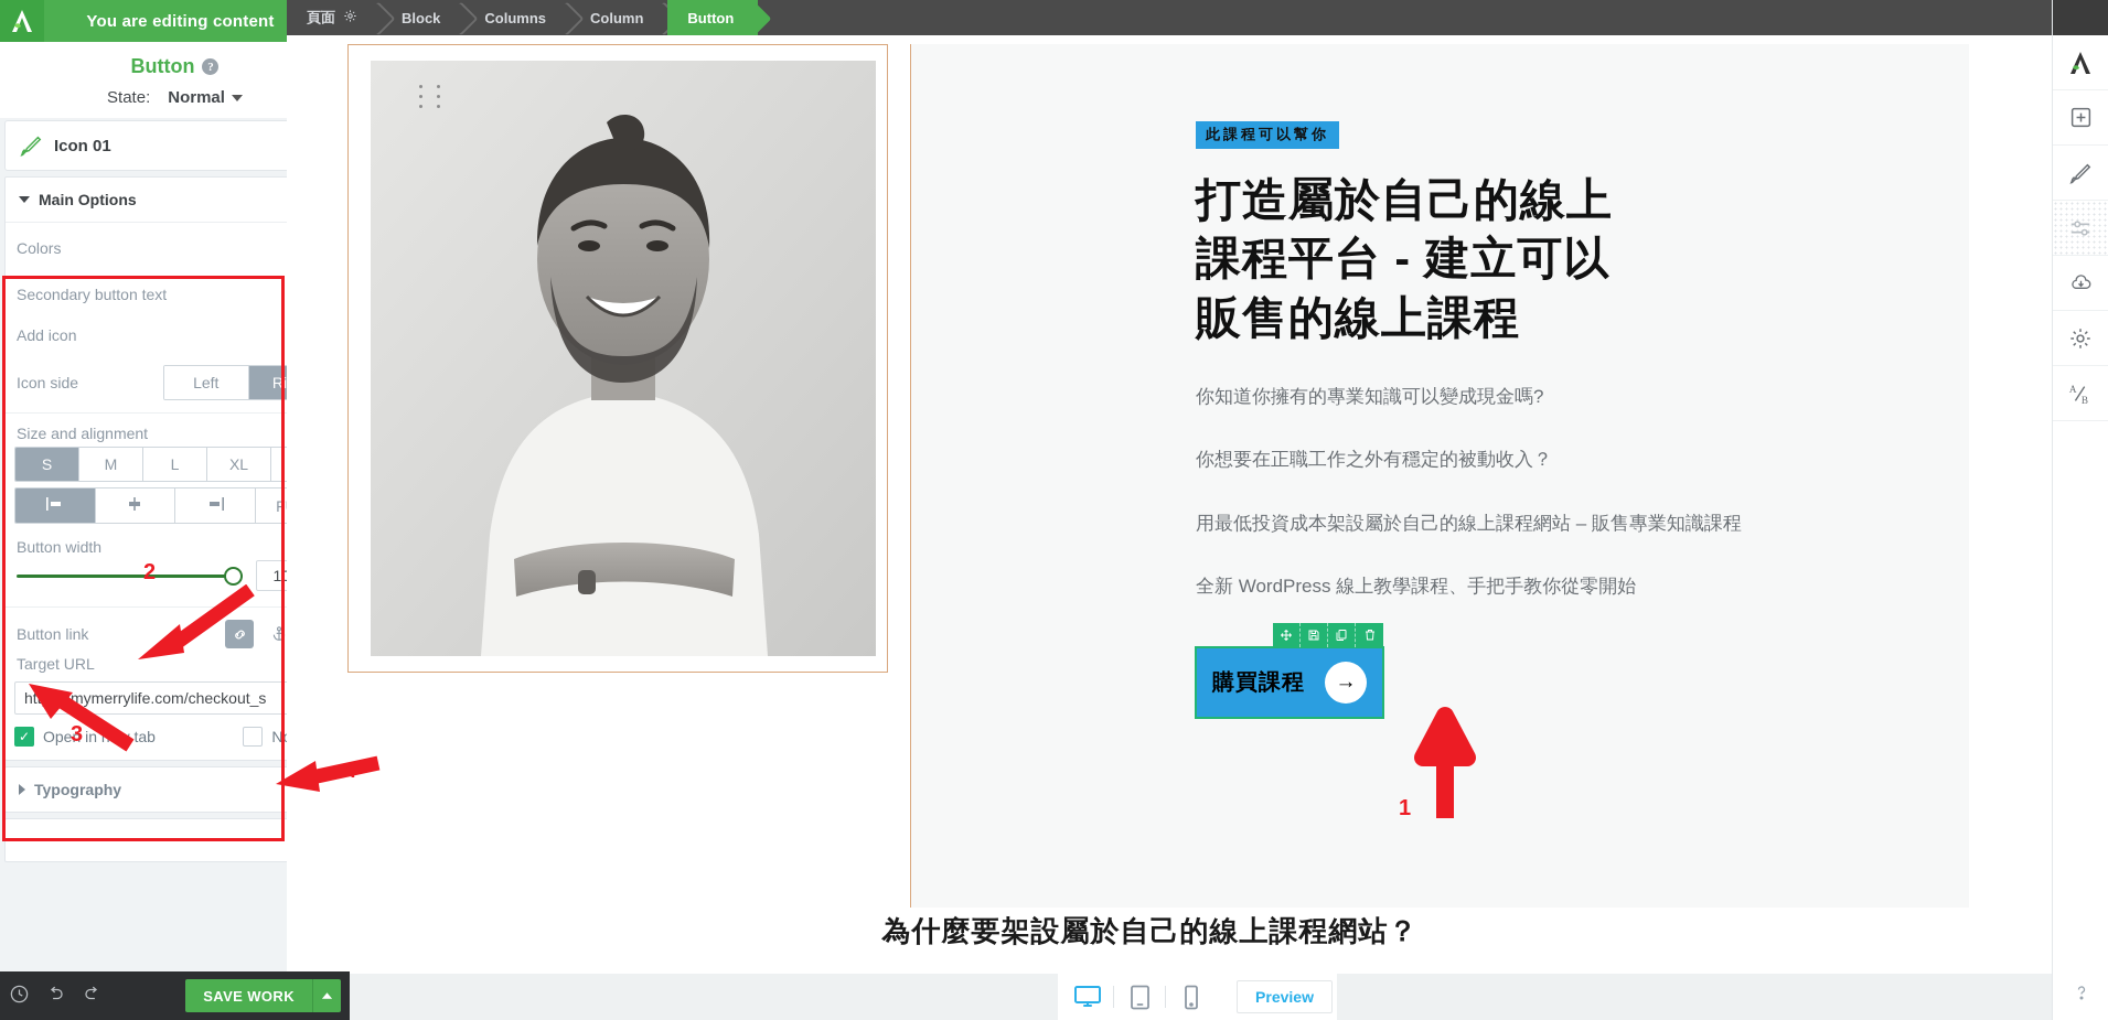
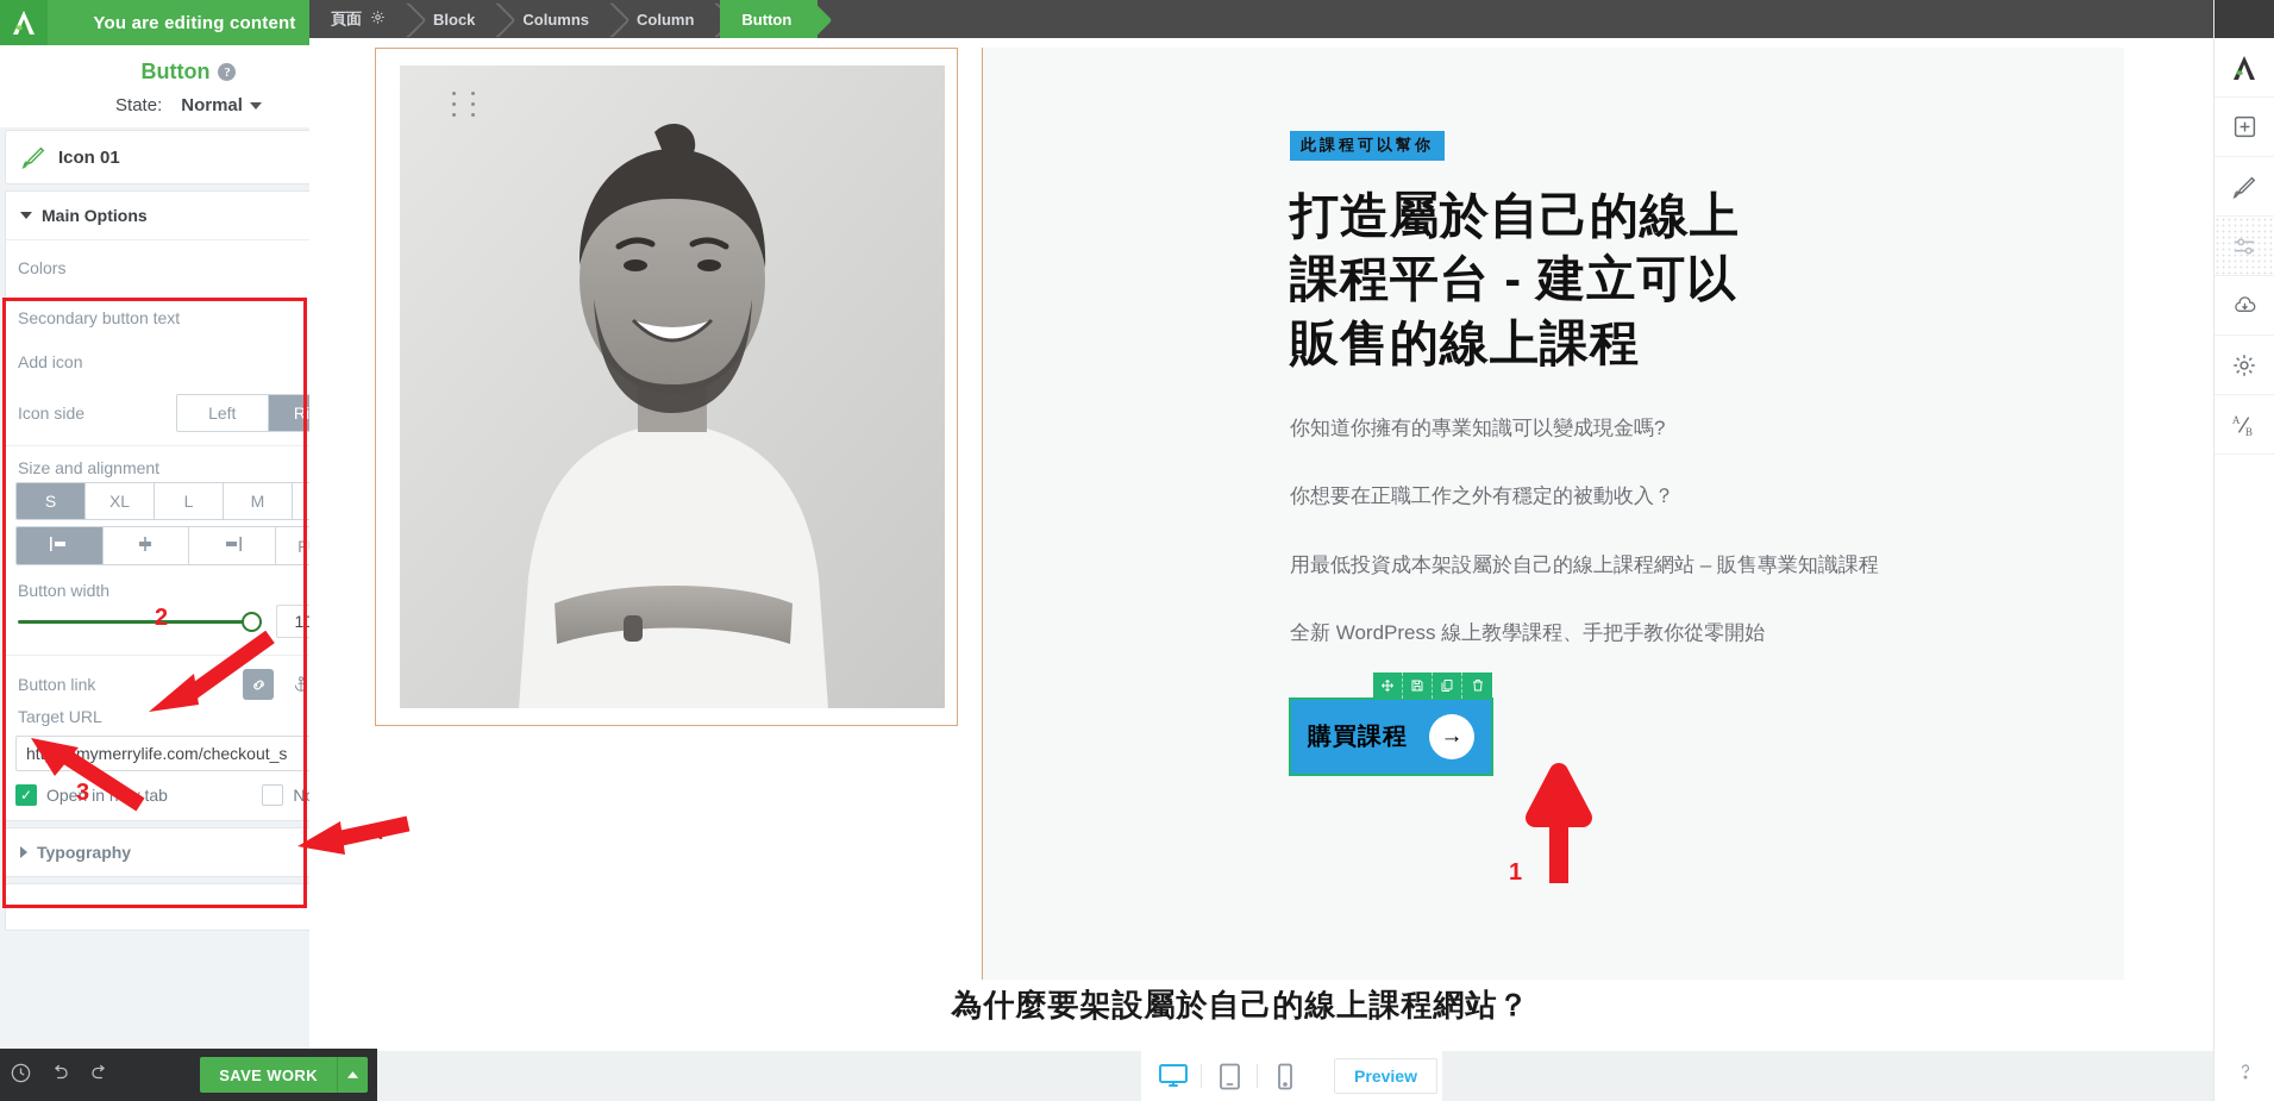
  You are editing content
  Button
  ?
  State:
  Normal
  Icon 01
  Main Options
  Colors
  Secondary button text
  Add icon
  Icon side
  Left
  Size and alignment
  S
- M
+ XL
  L
- XL
+ M
  Button width
  Button link
  Target URL
  htmymerrylife.com/checkout_s
  ✓
  Open in tab
  Typography
  SAVE WORK
  頁面
  Block
  Columns
  Column
  Button
  此課程可以幫你
  打造屬於自己的線上課程平台 - 建立可以販售的線上課程
  你知道你擁有的專業知識可以變成現金嗎?
  你想要在正職工作之外有穩定的被動收入？
  用最低投資成本架設屬於自己的線上課程網站 – 販售專業知識課程
  全新 WordPress 線上教學課程、手把手教你從零開始
  購買課程
  →
  為什麼要架設屬於自己的線上課程網站？
  1
  Preview
  A
  B
  2
  3
  4
